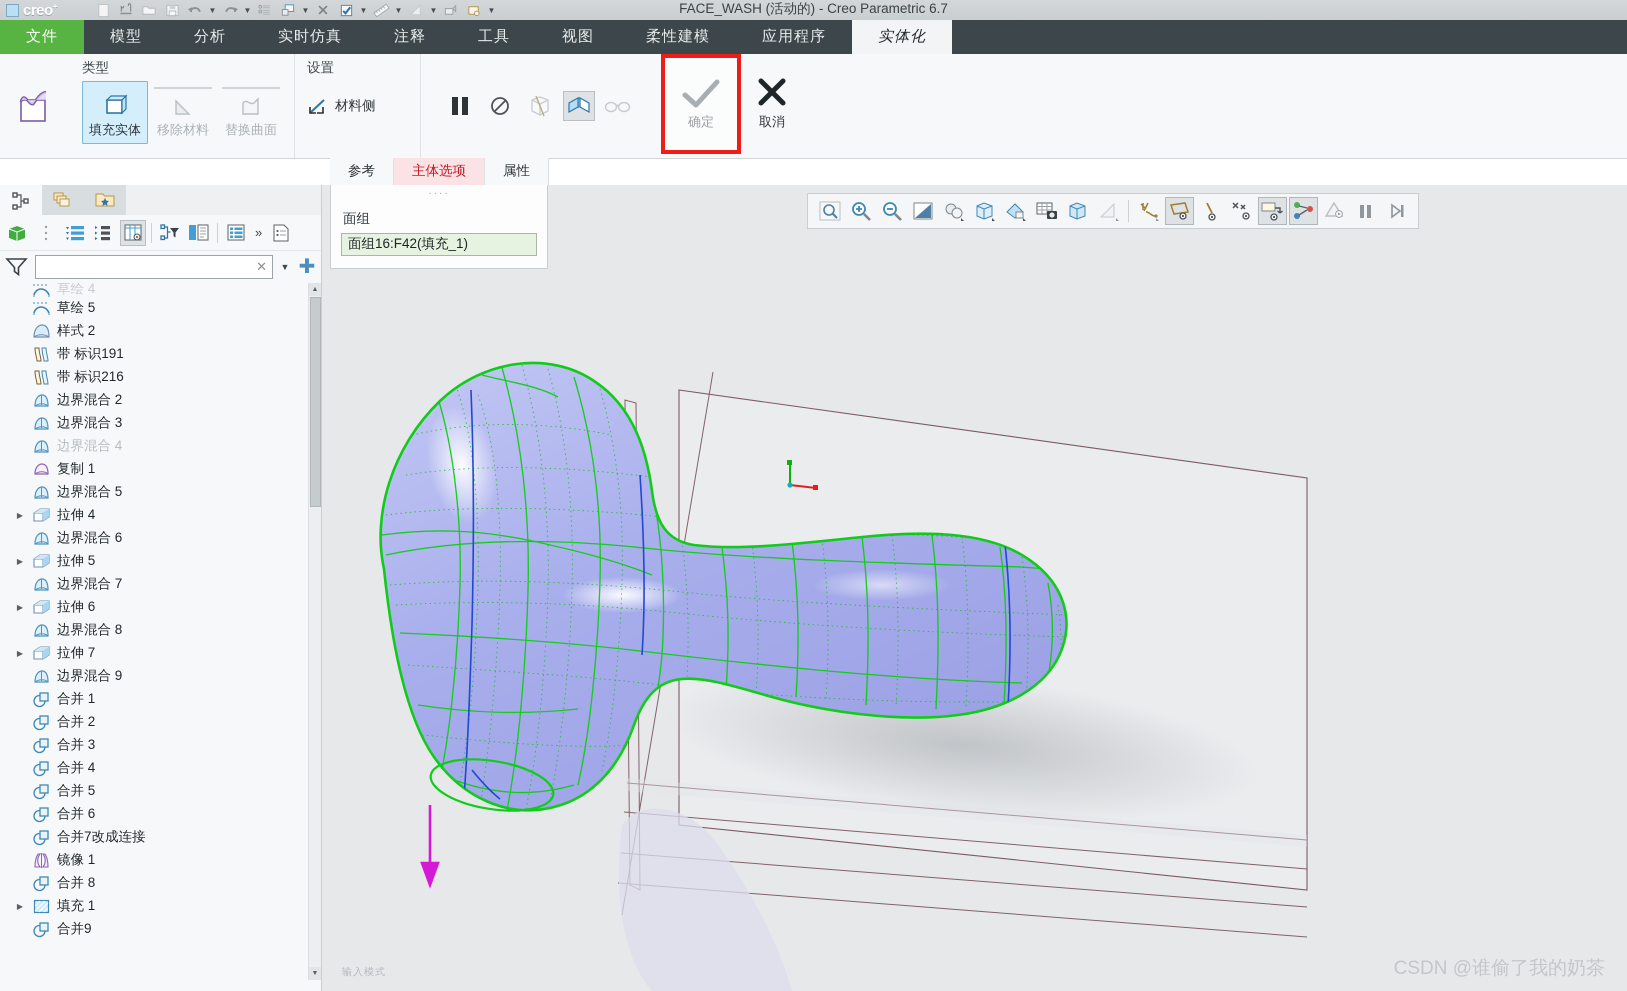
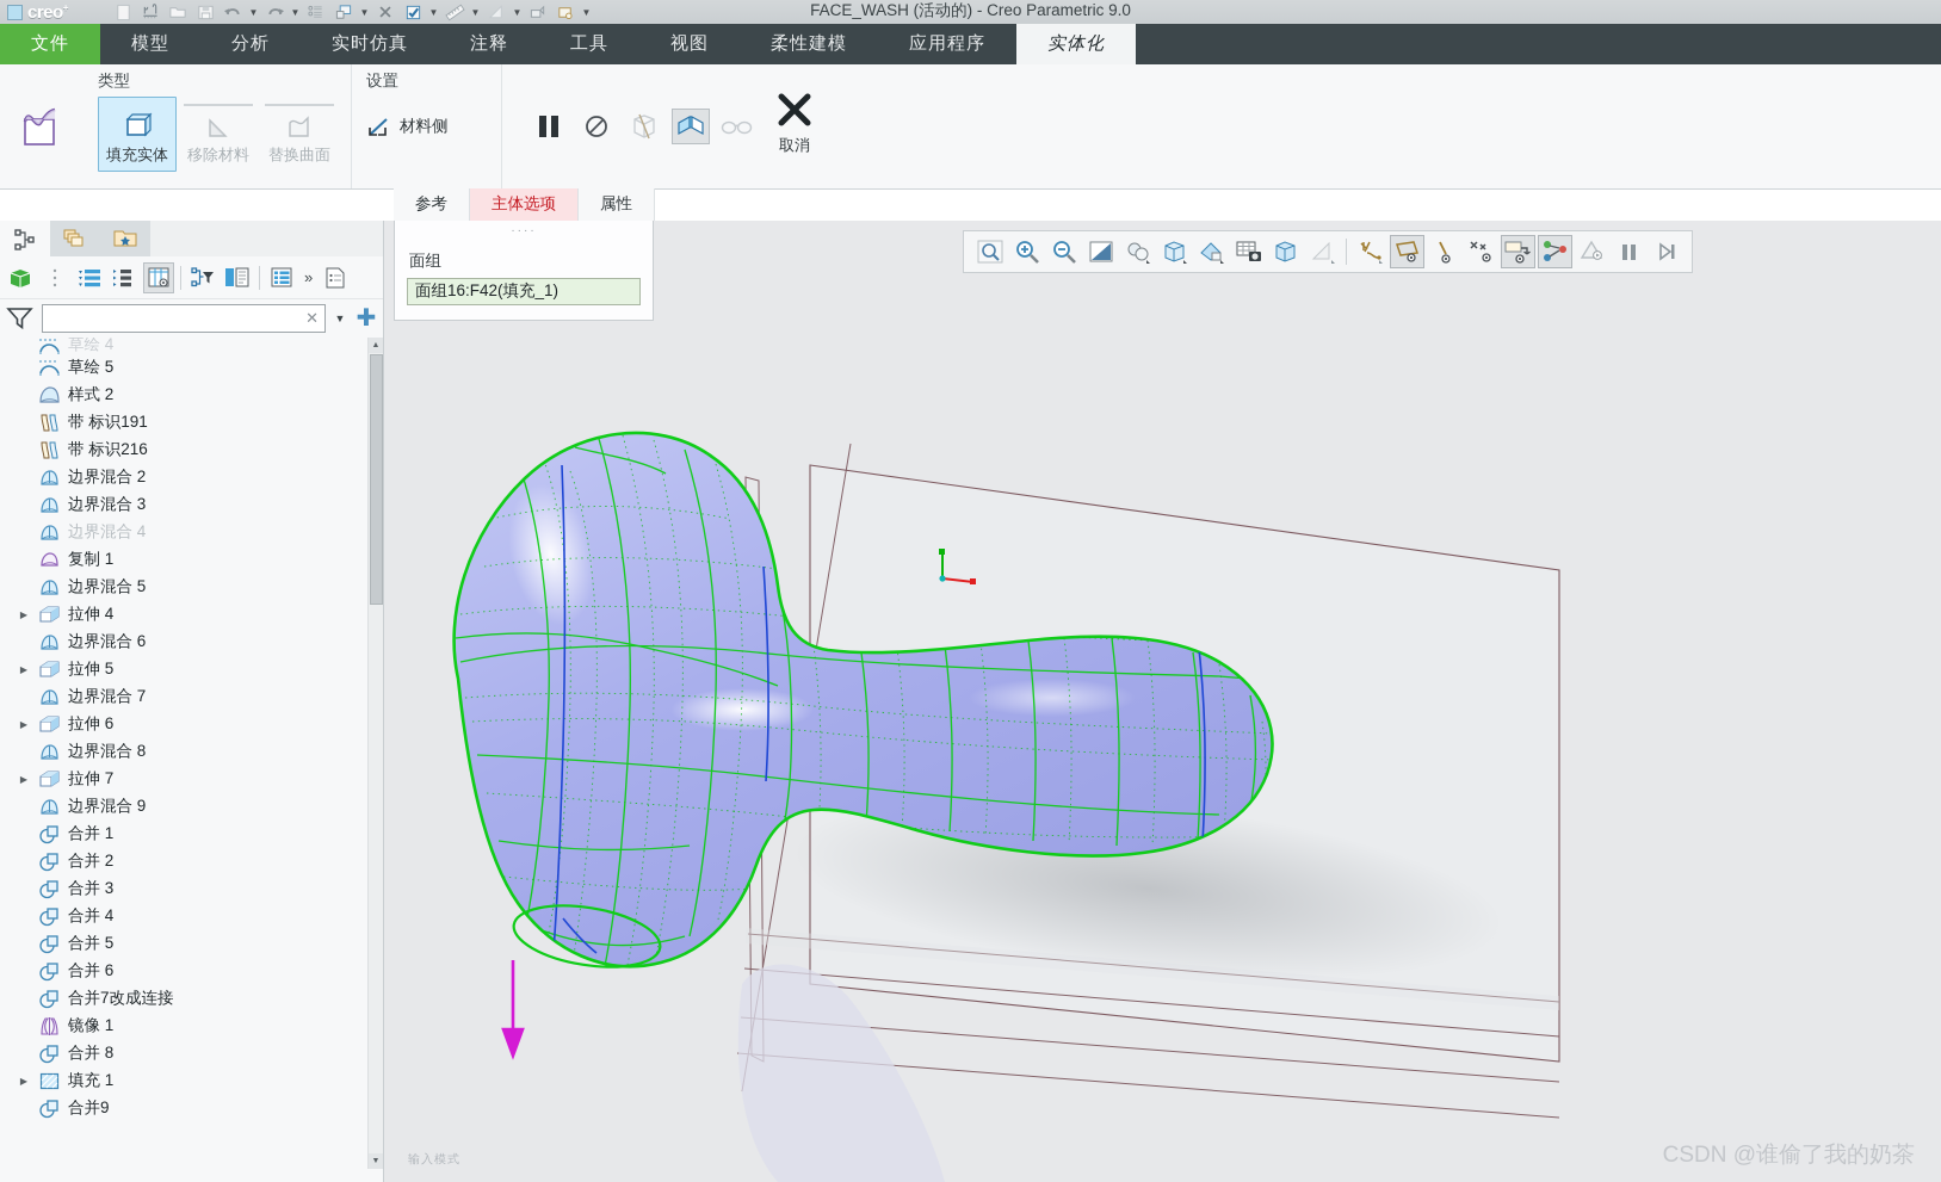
  creo+
  ▼
  ▼
  ▼
  ▼
  ▼
  ▼
  ▼
- FACE_WASH (活动的) - Creo Parametric 6.7
+ FACE_WASH (活动的) - Creo Parametric 9.0
  文件
  模型
  分析
  实时仿真
  注释
  工具
  视图
  柔性建模
  应用程序
  实体化
  类型
  填充实体
  移除材料
  替换曲面
  设置
  材料侧
- 确定
  取消
  参考
  主体选项
  属性
  ····
  面组
  面组16:F42(填充_1)
  »
  ✕
  ▼
  ✚
  草绘 4
  草绘 5
  样式 2
  带 标识191
  带 标识216
  边界混合 2
  边界混合 3
  边界混合 4
  复制 1
  边界混合 5
  ▶
  拉伸 4
  边界混合 6
  ▶
  拉伸 5
  边界混合 7
  ▶
  拉伸 6
  边界混合 8
  ▶
  拉伸 7
  边界混合 9
  合并 1
  合并 2
  合并 3
  合并 4
  合并 5
  合并 6
  合并7改成连接
  镜像 1
  合并 8
  ▶
  填充 1
  合并9
  输入模式
  CSDN @谁偷了我的奶茶
